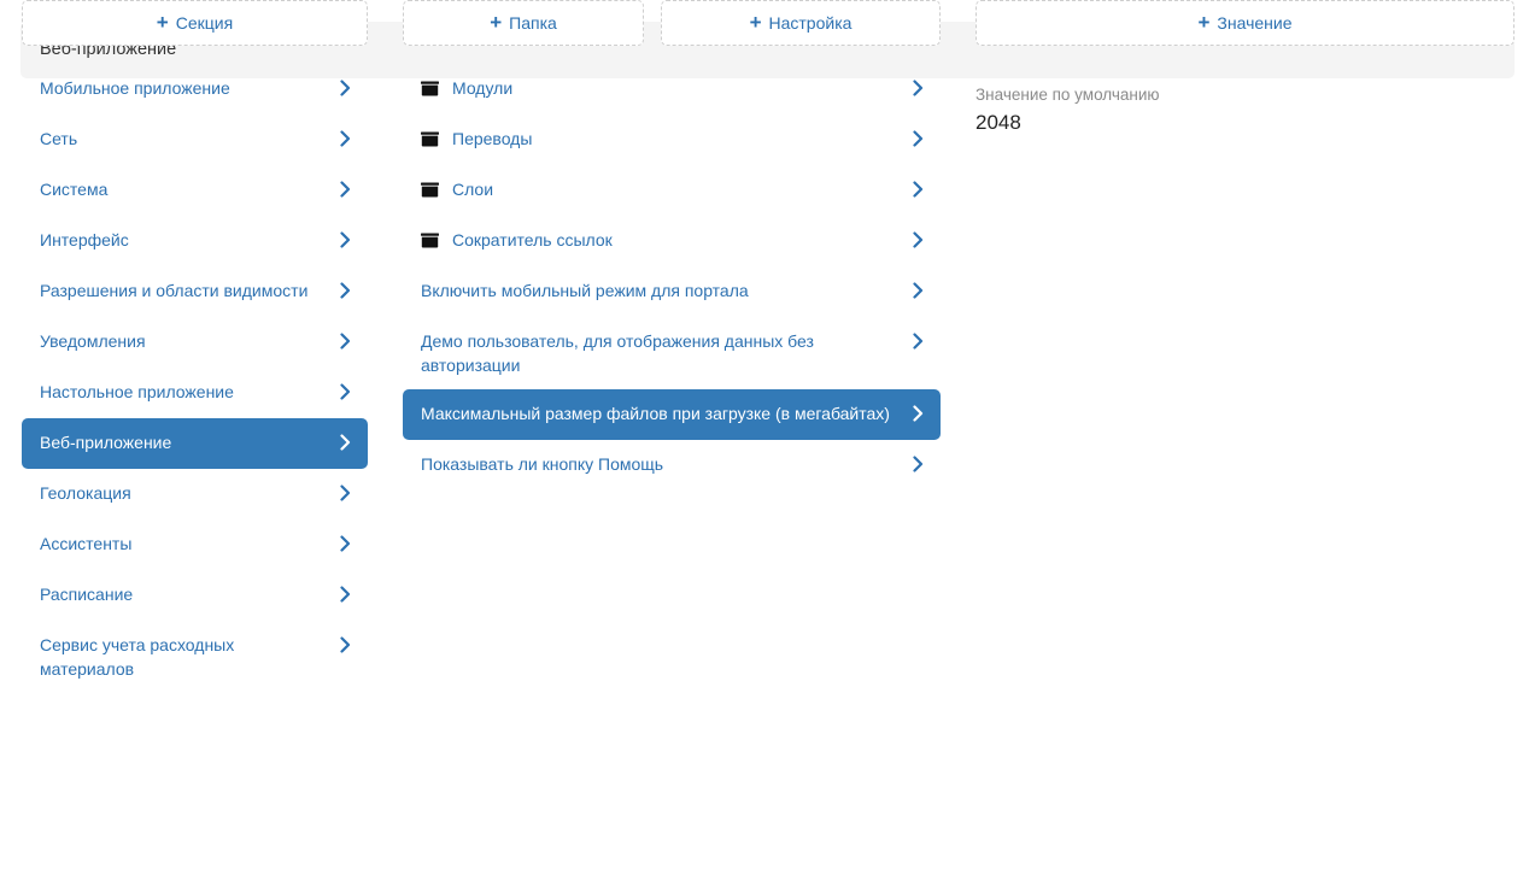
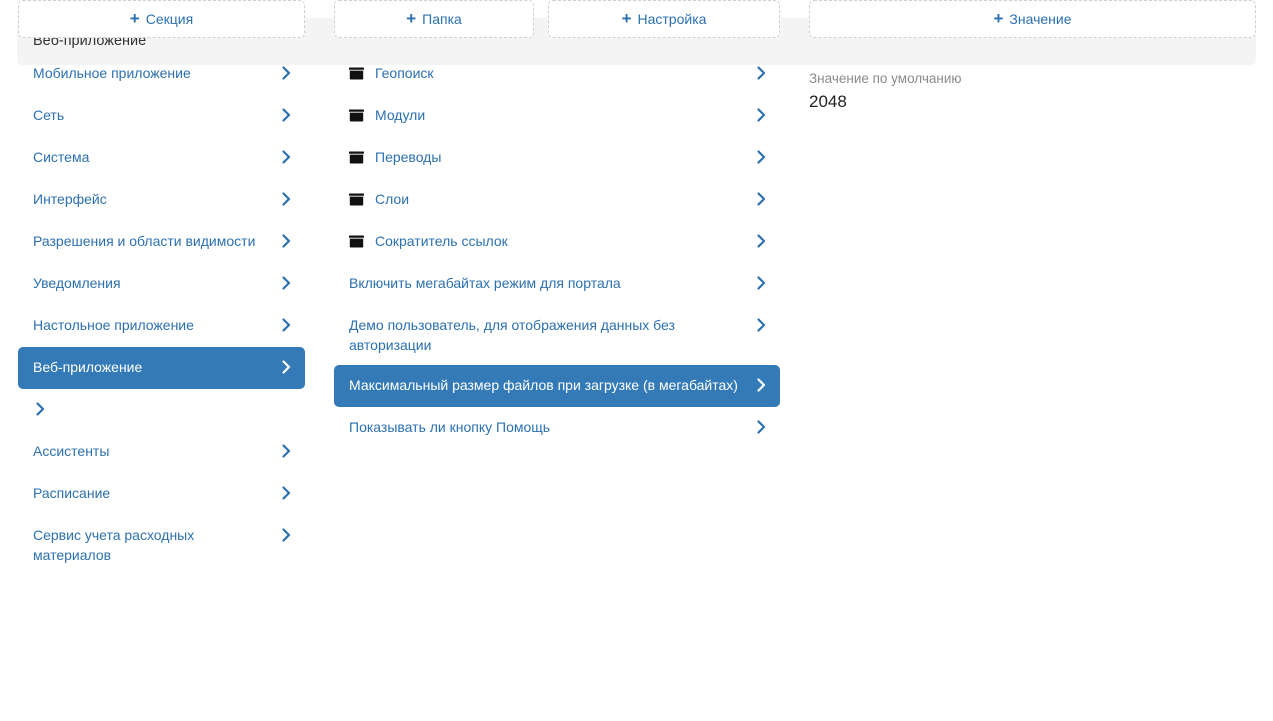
  Веб-приложение
  +
  Секция
  +
  Папка
  +
  Настройка
  +
  Значение
  Мобильное приложение
  Сеть
  Система
  Интерфейс
  Разрешения и области видимости
  Уведомления
  Настольное приложение
  Веб-приложение
- Геолокация
  Ассистенты
  Расписание
  Сервис учета расходных материалов
+ Геопоиск
  Модули
  Переводы
  Слои
  Сократитель ссылок
- Включить мобильный режим для портала
+ Включить мегабайтах режим для портала
  Демо пользователь, для отображения данных без авторизации
  Максимальный размер файлов при загрузке (в мегабайтах)
  Показывать ли кнопку Помощь
  Значение по умолчанию
  2048
